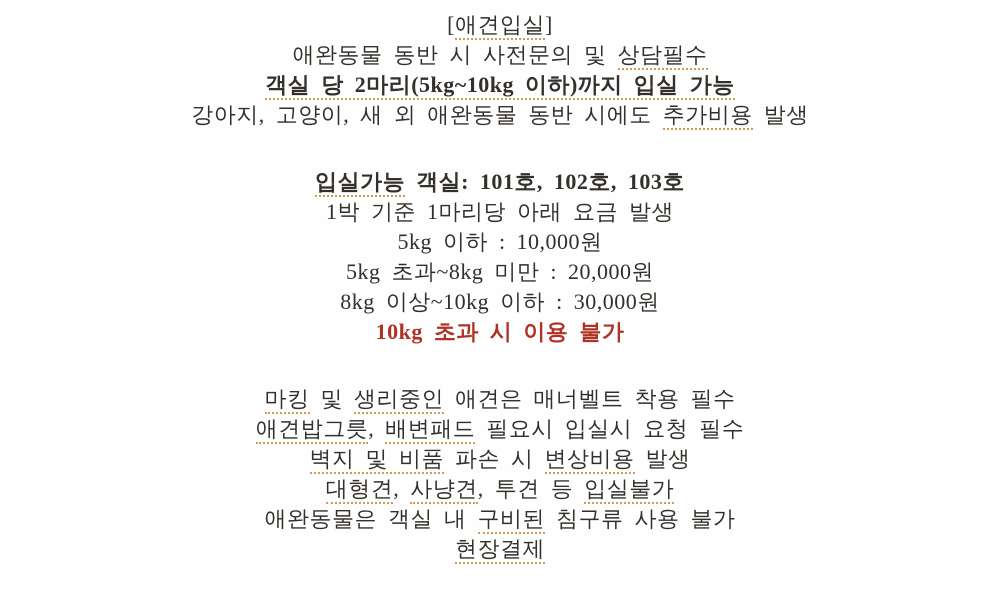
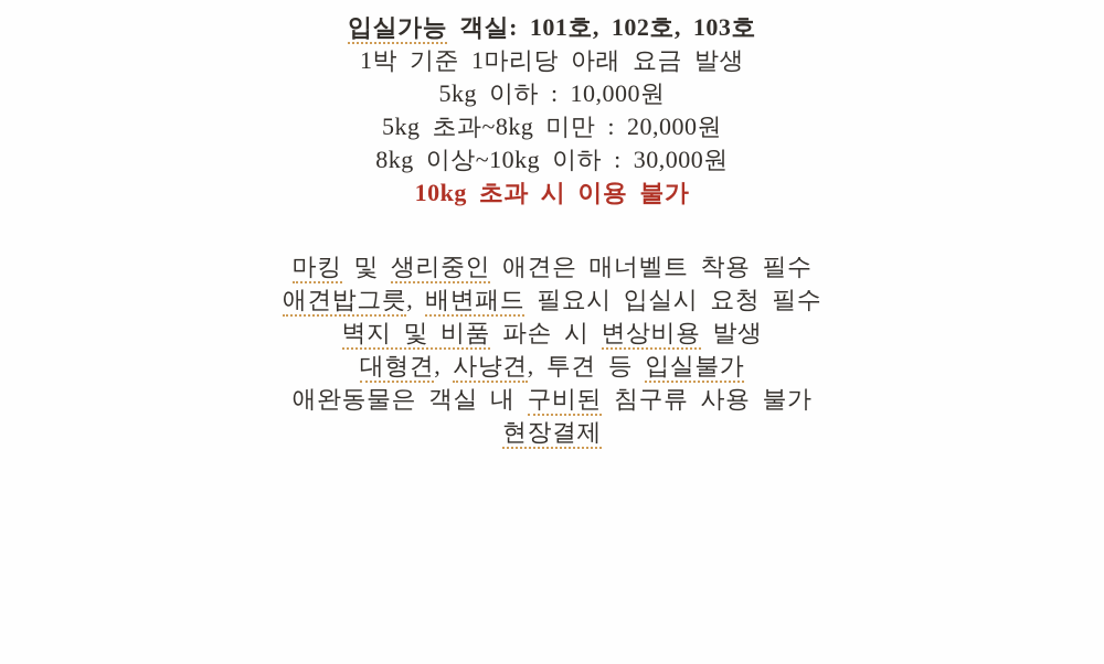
- [애견입실]
- 애완동물 동반 시 사전문의 및 상담필수
- 객실 당 2마리(5kg~10kg 이하)까지 입실 가능
- 강아지, 고양이, 새 외 애완동물 동반 시에도 추가비용 발생
  입실가능 객실: 101호, 102호, 103호
  1박 기준 1마리당 아래 요금 발생
  5kg 이하 : 10,000원
  5kg 초과~8kg 미만 : 20,000원
  8kg 이상~10kg 이하 : 30,000원
  10kg 초과 시 이용 불가
  마킹 및 생리중인 애견은 매너벨트 착용 필수
  애견밥그릇, 배변패드 필요시 입실시 요청 필수
  벽지 및 비품 파손 시 변상비용 발생
  대형견, 사냥견, 투견 등 입실불가
  애완동물은 객실 내 구비된 침구류 사용 불가
  현장결제
